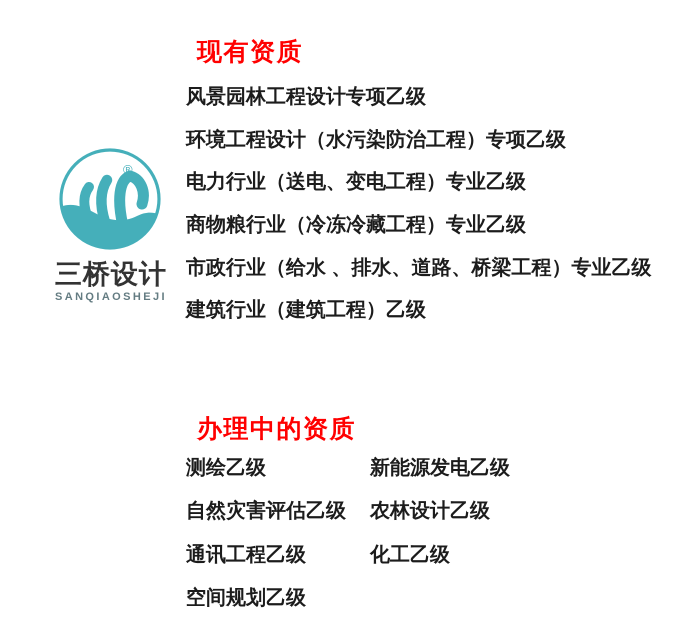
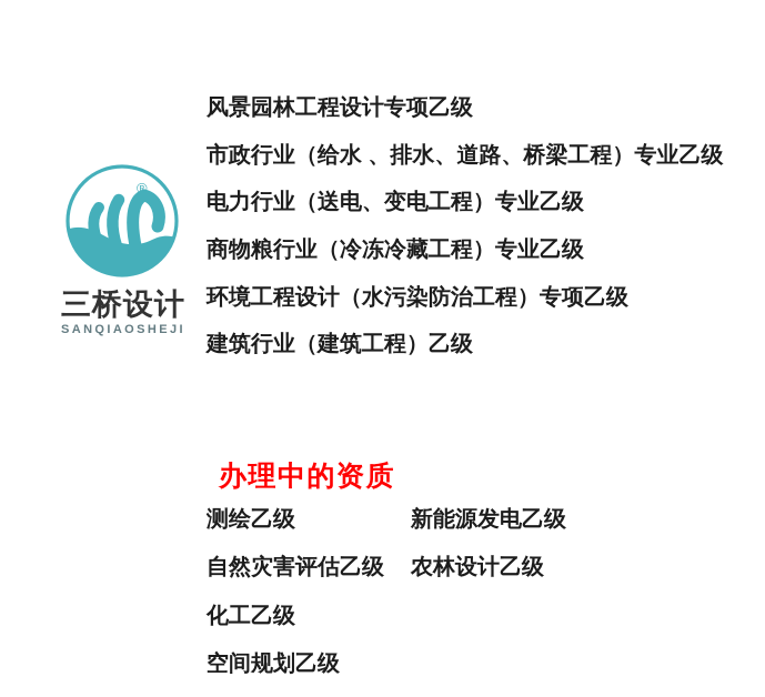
  ®
  三桥设计
  SANQIAOSHEJI
- 现有资质
  风景园林工程设计专项乙级
- 环境工程设计（水污染防治工程）专项乙级
+ 市政行业（给水 、排水、道路、桥梁工程）专业乙级
  电力行业（送电、变电工程）专业乙级
  商物粮行业（冷冻冷藏工程）专业乙级
- 市政行业（给水 、排水、道路、桥梁工程）专业乙级
+ 环境工程设计（水污染防治工程）专项乙级
  建筑行业（建筑工程）乙级
  办理中的资质
  测绘乙级
  新能源发电乙级
  自然灾害评估乙级
  农林设计乙级
- 通讯工程乙级
  化工乙级
  空间规划乙级
